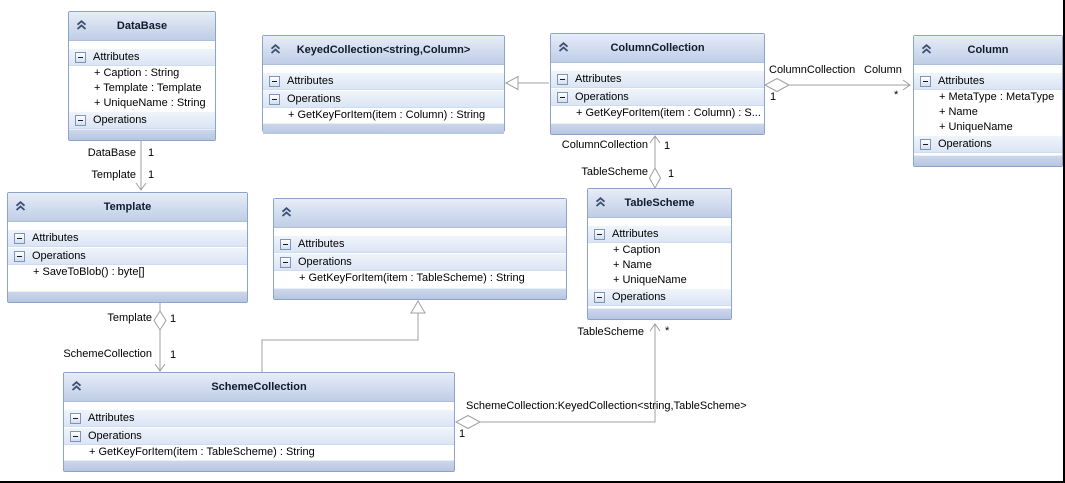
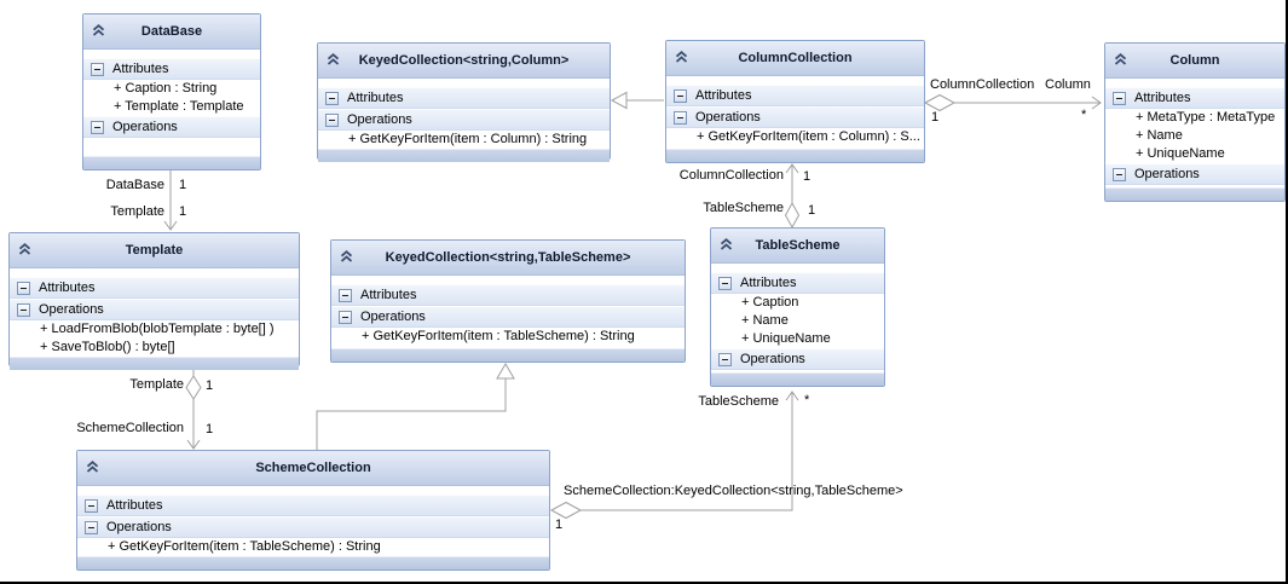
  DataBase
  Attributes
  + Caption : String
  + Template : Template
- + UniqueName : String
  Operations
  KeyedCollection<string,Column>
  Attributes
  Operations
  + GetKeyForItem(item : Column) : String
  ColumnCollection
  Attributes
  Operations
  + GetKeyForItem(item : Column) : S...
  Column
  Attributes
  + MetaType : MetaType
  + Name
  + UniqueName
  Operations
  Template
  Attributes
  Operations
+ + LoadFromBlob(blobTemplate : byte[] )
  + SaveToBlob() : byte[]
+ KeyedCollection<string,TableScheme>
  Attributes
  Operations
  + GetKeyForItem(item : TableScheme) : String
  TableScheme
  Attributes
  + Caption
  + Name
  + UniqueName
  Operations
  SchemeCollection
  Attributes
  Operations
  + GetKeyForItem(item : TableScheme) : String
  DataBase
  1
  Template
  1
  ColumnCollection
  Column
  1
  *
  ColumnCollection
  1
  TableScheme
  1
  Template
  1
  SchemeCollection
  1
  SchemeCollection:KeyedCollection<string,TableScheme>
  1
  TableScheme
  *
